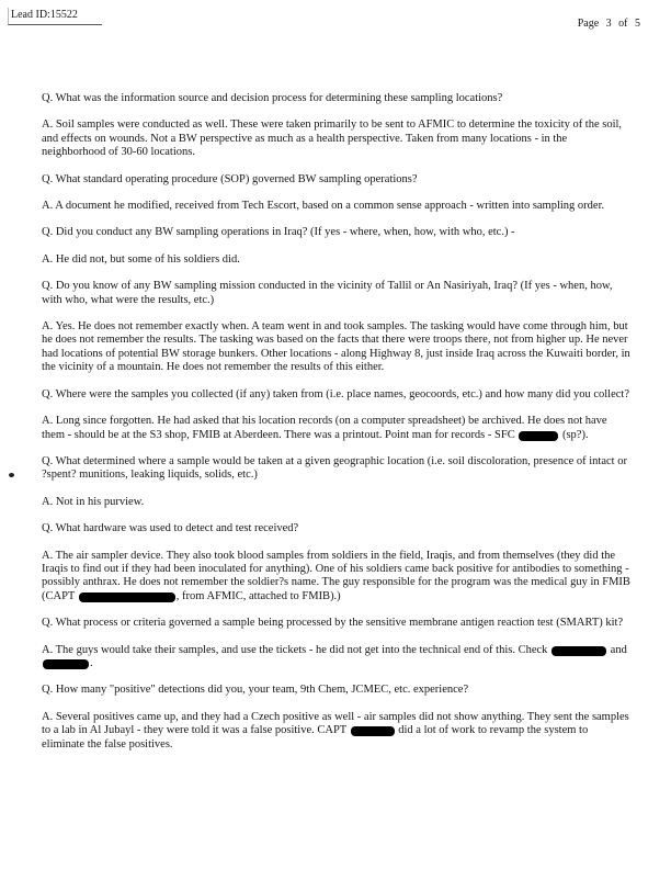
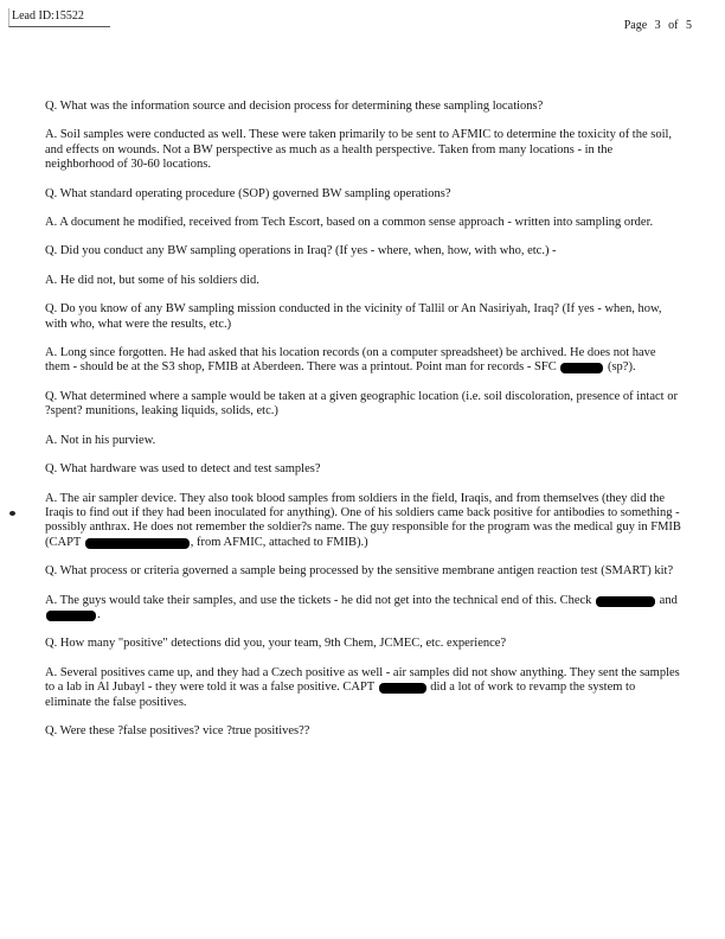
  Lead ID:15522
  Page 3 of 5
  Q. What was the information source and decision process for determining these sampling locations?
  A. Soil samples were conducted as well. These were taken primarily to be sent to AFMIC to determine the toxicity of the soil, and effects on wounds. Not a BW perspective as much as a health perspective. Taken from many locations - in the neighborhood of 30-60 locations.
  Q. What standard operating procedure (SOP) governed BW sampling operations?
  A. A document he modified, received from Tech Escort, based on a common sense approach - written into sampling order.
  Q. Did you conduct any BW sampling operations in Iraq? (If yes - where, when, how, with who, etc.) -
  A. He did not, but some of his soldiers did.
  Q. Do you know of any BW sampling mission conducted in the vicinity of Tallil or An Nasiriyah, Iraq? (If yes - when, how, with who, what were the results, etc.)
- A. Yes. He does not remember exactly when. A team went in and took samples. The tasking would have come through him, but he does not remember the results. The tasking was based on the facts that there were troops there, not from higher up. He never had locations of potential BW storage bunkers. Other locations - along Highway 8, just inside Iraq across the Kuwaiti border, in the vicinity of a mountain. He does not remember the results of this either.
- Q. Where were the samples you collected (if any) taken from (i.e. place names, geocoords, etc.) and how many did you collect?
  A. Long since forgotten. He had asked that his location records (on a computer spreadsheet) be archived. He does not have them - should be at the S3 shop, FMIB at Aberdeen. There was a printout. Point man for records - SFC (sp?).
  Q. What determined where a sample would be taken at a given geographic location (i.e. soil discoloration, presence of intact or ?spent? munitions, leaking liquids, solids, etc.)
  A. Not in his purview.
- Q. What hardware was used to detect and test received?
+ Q. What hardware was used to detect and test samples?
  A. The air sampler device. They also took blood samples from soldiers in the field, Iraqis, and from themselves (they did the Iraqis to find out if they had been inoculated for anything). One of his soldiers came back positive for antibodies to something - possibly anthrax. He does not remember the soldier?s name. The guy responsible for the program was the medical guy in FMIB (CAPT , from AFMIC, attached to FMIB).)
  Q. What process or criteria governed a sample being processed by the sensitive membrane antigen reaction test (SMART) kit?
  A. The guys would take their samples, and use the tickets - he did not get into the technical end of this. Check and .
  Q. How many "positive" detections did you, your team, 9th Chem, JCMEC, etc. experience?
  A. Several positives came up, and they had a Czech positive as well - air samples did not show anything. They sent the samples to a lab in Al Jubayl - they were told it was a false positive. CAPT did a lot of work to revamp the system to eliminate the false positives.
+ Q. Were these ?false positives? vice ?true positives??
